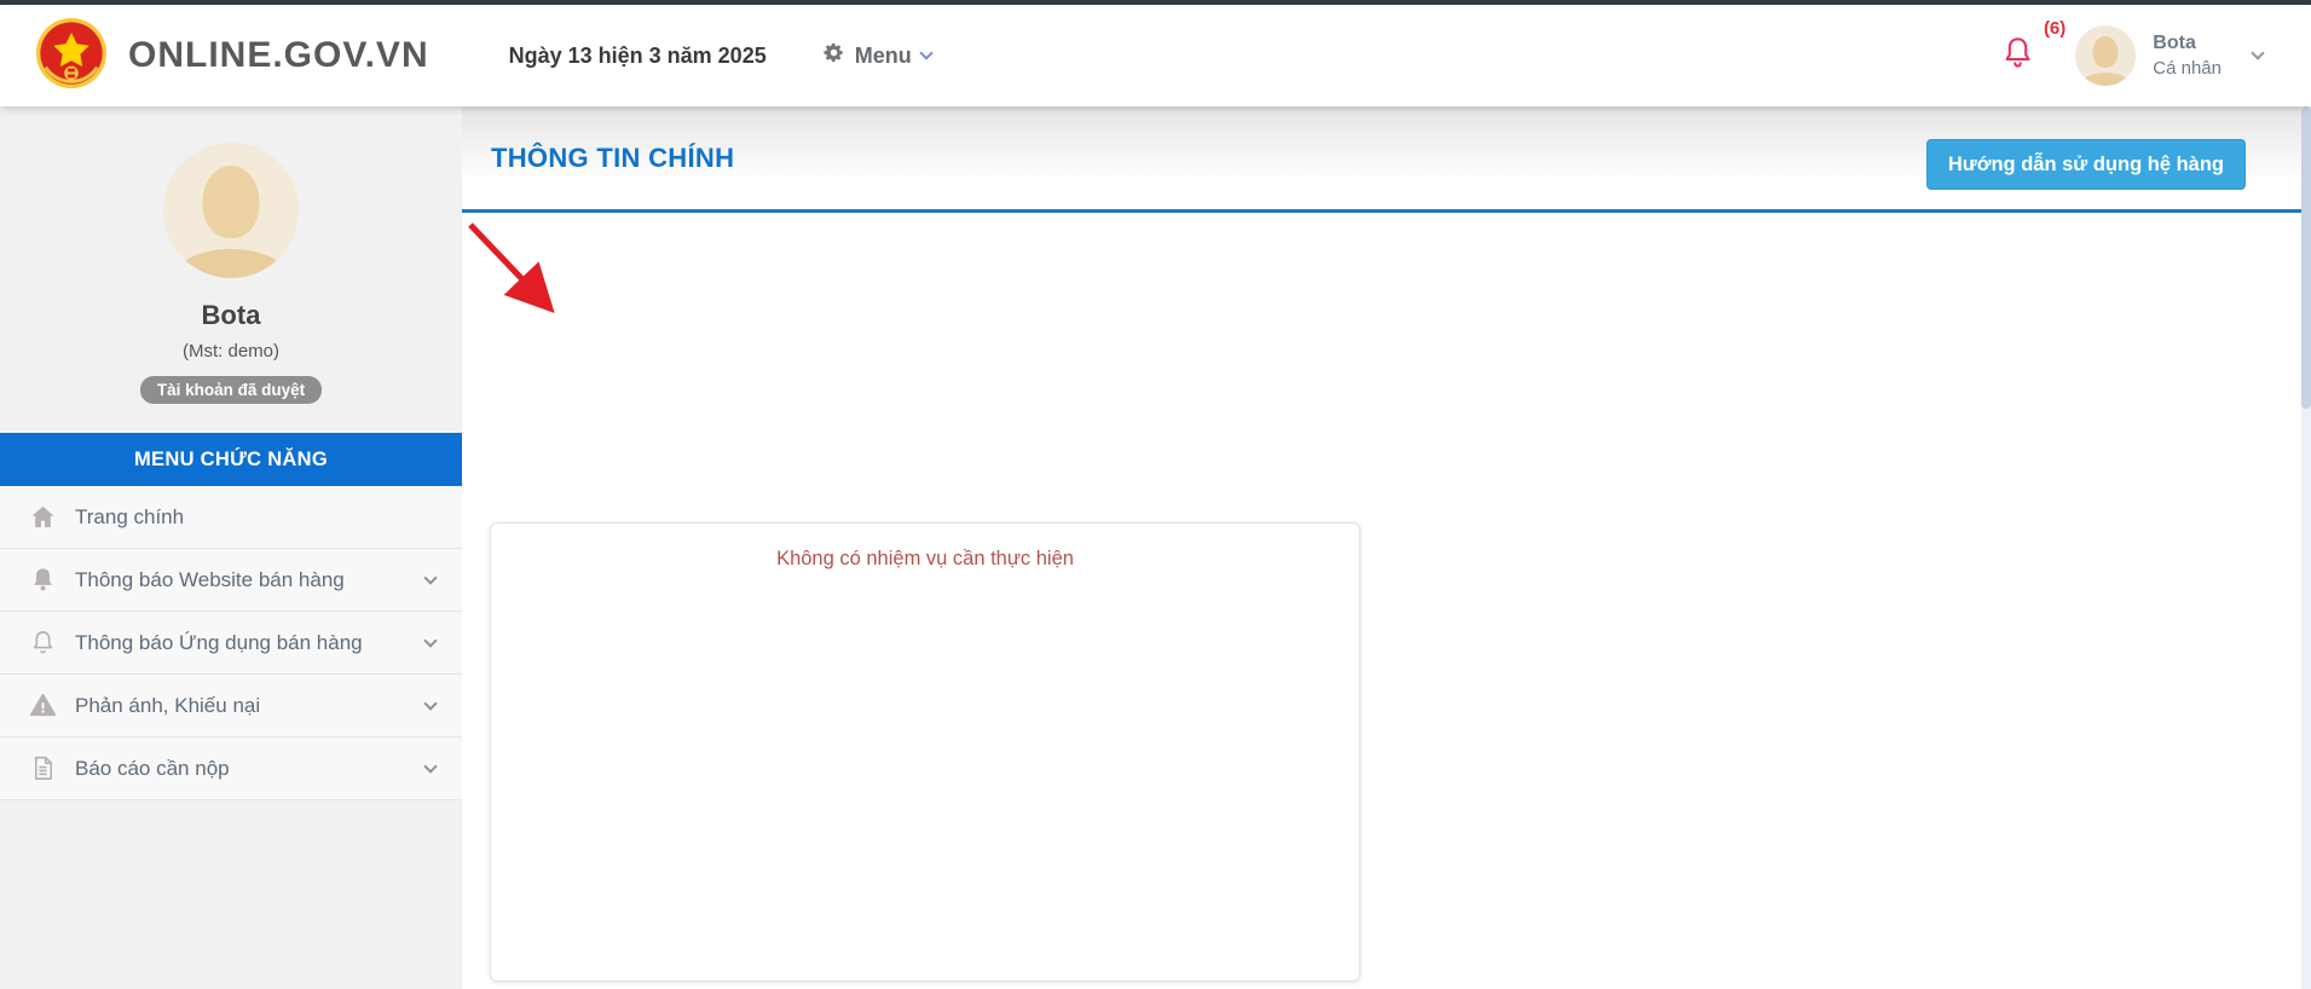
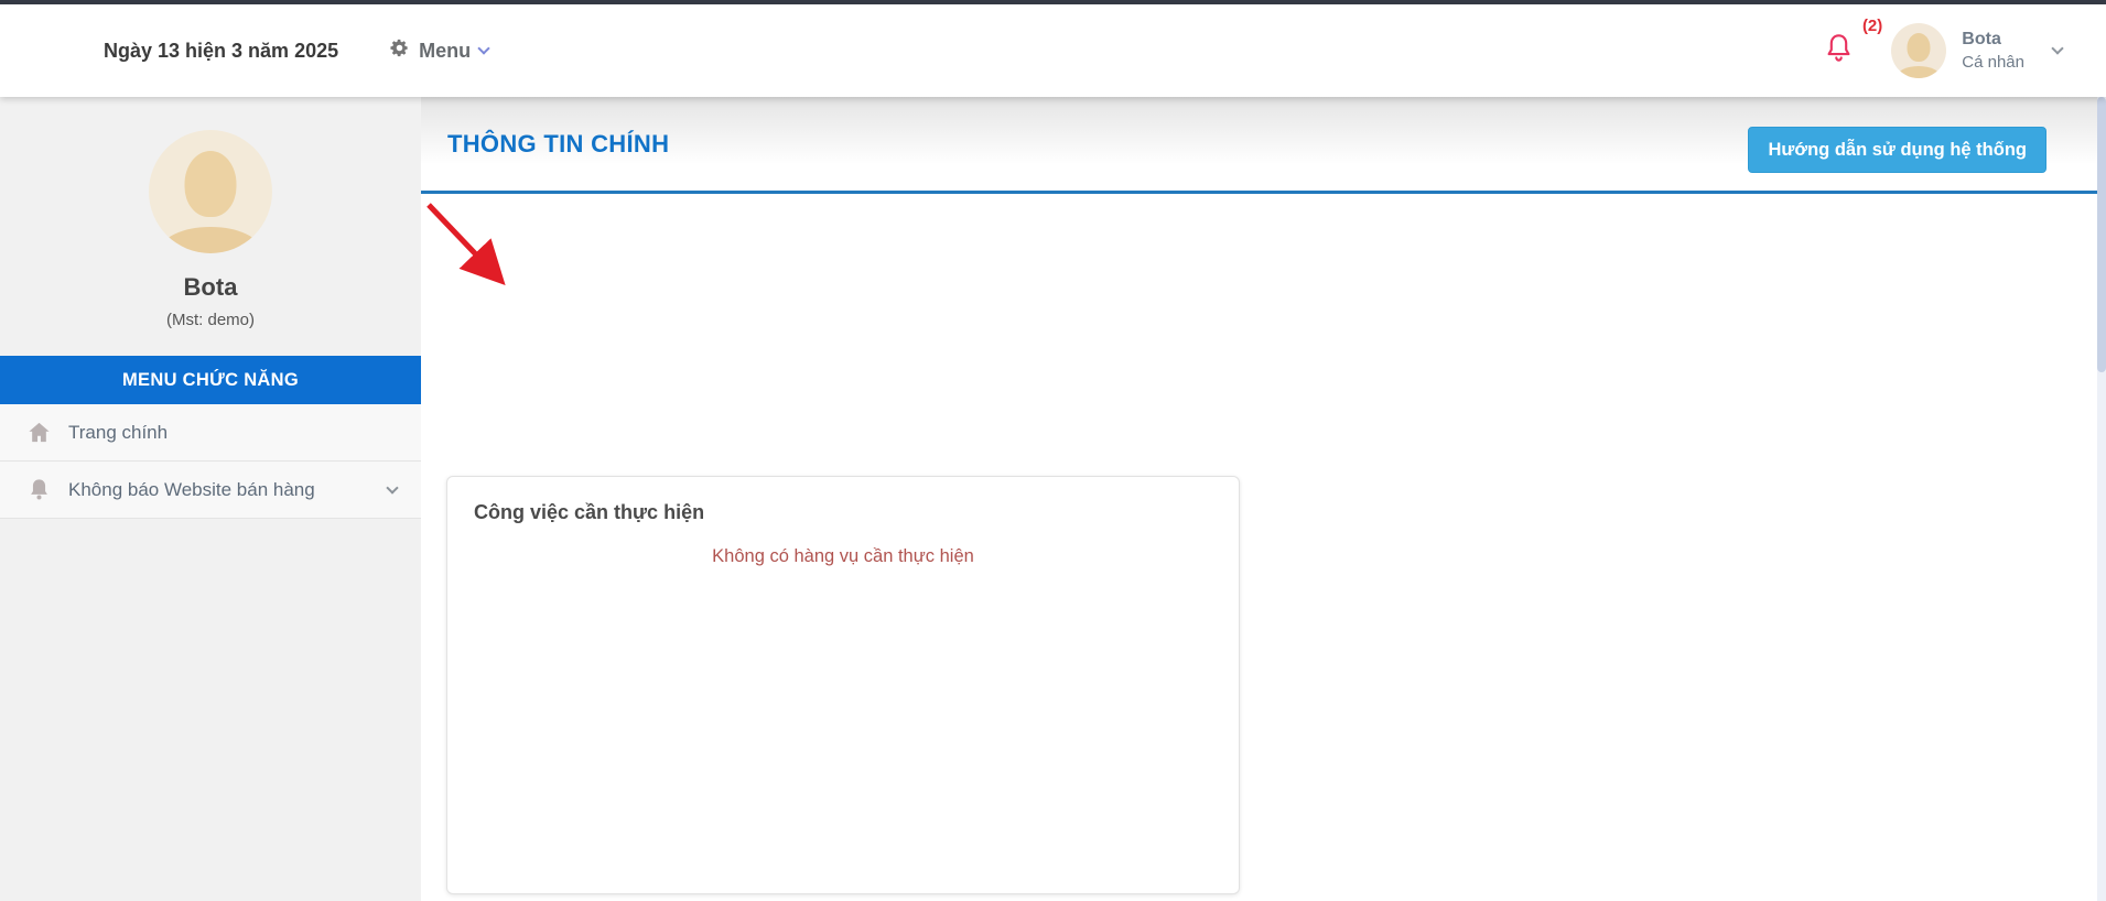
- ONLINE.GOV.VN
  Ngày 13 hiện 3 năm 2025
  Menu
- (6)
+ (2)
  Bota
  Cá nhân
  Bota
  (Mst: demo)
- Tài khoản đã duyệt
  MENU CHỨC NĂNG
  Trang chính
- Thông báo Website bán hàng
+ Không báo Website bán hàng
- Thông báo Ứng dụng bán hàng
- Phản ánh, Khiếu nại
- Báo cáo cần nộp
  THÔNG TIN CHÍNH
- Hướng dẫn sử dụng hệ hàng
+ Hướng dẫn sử dụng hệ thống
+ Công việc cần thực hiện
- Không có nhiệm vụ cần thực hiện
+ Không có hàng vụ cần thực hiện
